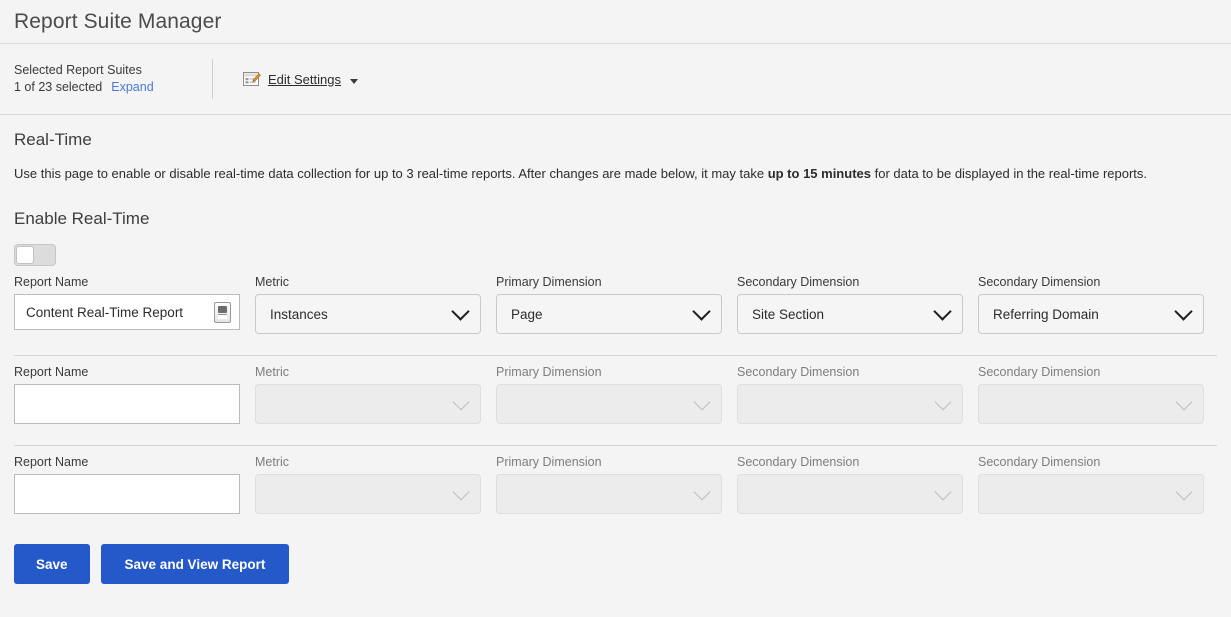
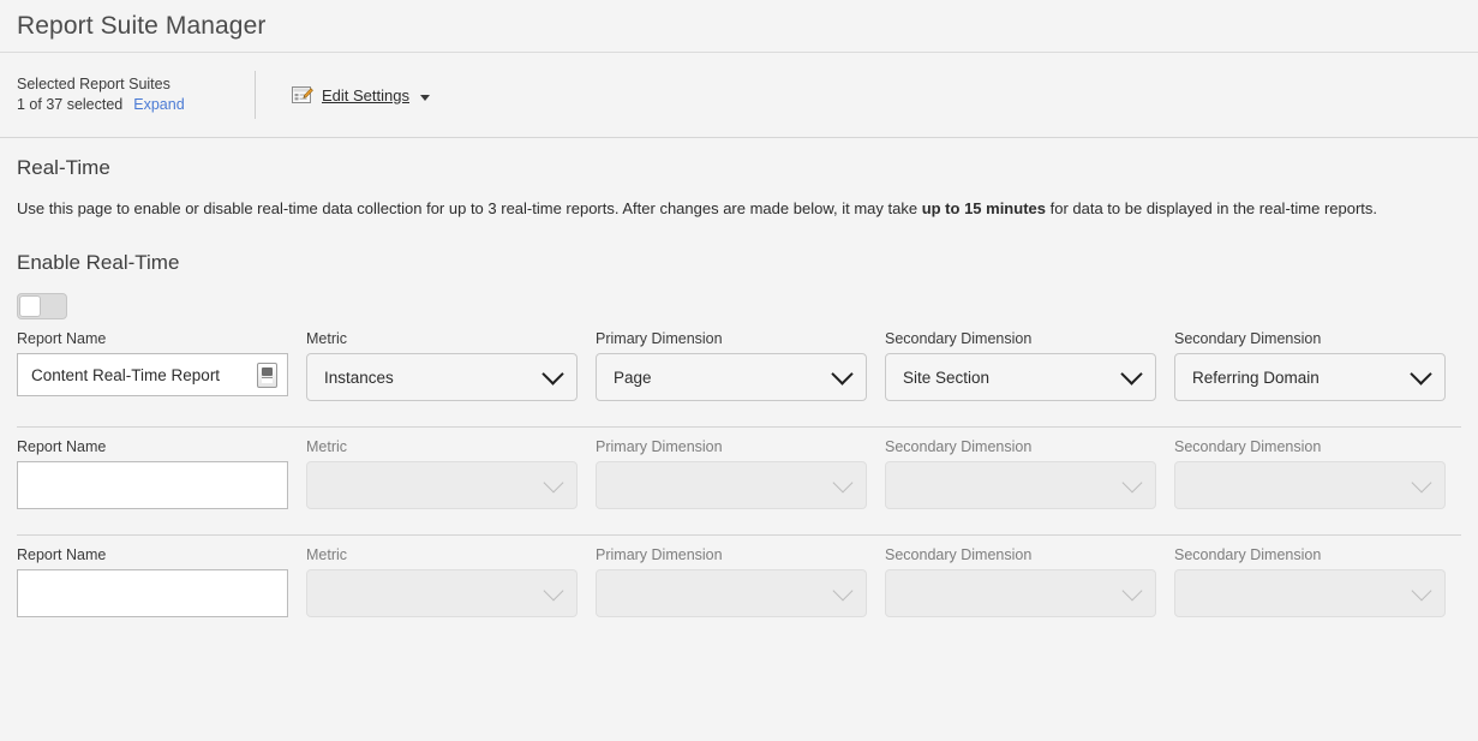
  Report Suite Manager
  Selected Report Suites
- 1 of 23 selected
+ 1 of 37 selected
  Expand
  Edit Settings
  Real-Time
  Use this page to enable or disable real-time data collection for up to 3 real-time reports. After changes are made below, it may take up to 15 minutes for data to be displayed in the real-time reports.
  Enable Real-Time
  Report Name
  Content Real-Time Report
  Metric
  Instances
  Primary Dimension
  Page
  Secondary Dimension
  Site Section
  Secondary Dimension
  Referring Domain
  Report Name
  Metric
  Primary Dimension
  Secondary Dimension
  Secondary Dimension
  Report Name
  Metric
  Primary Dimension
  Secondary Dimension
  Secondary Dimension
- Save
- Save and View Report
